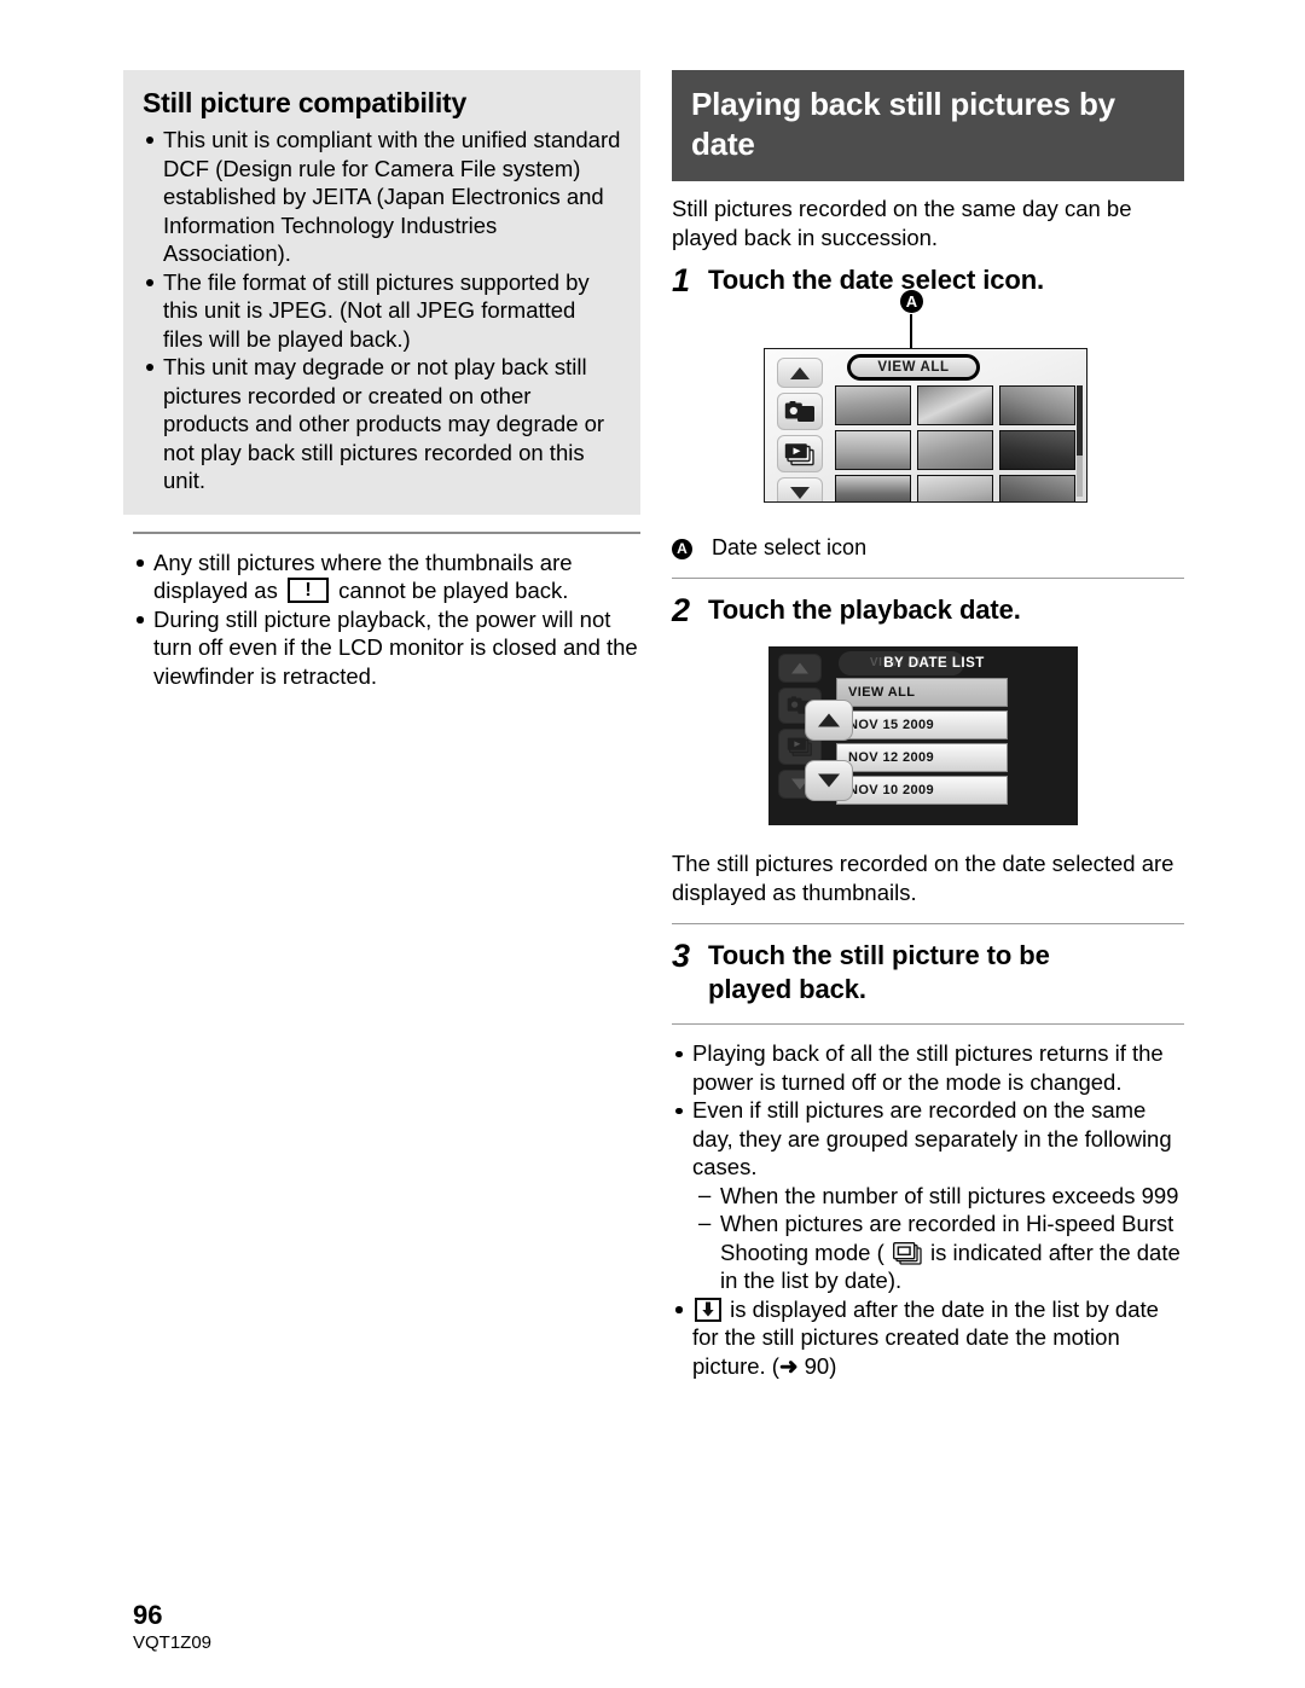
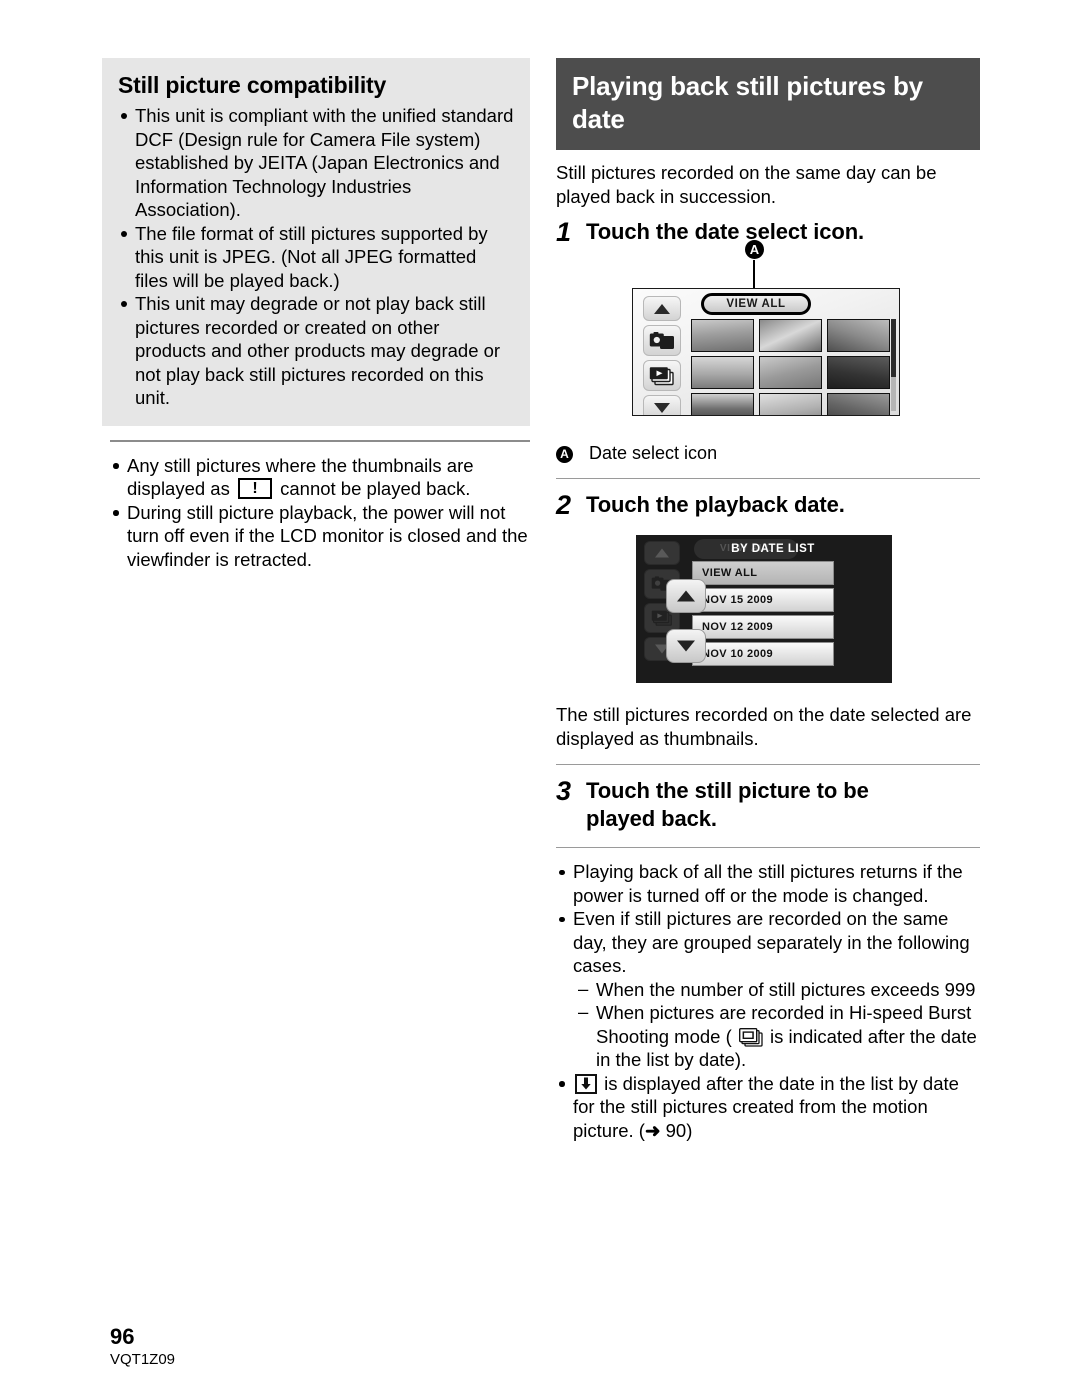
  Still picture compatibility
  This unit is compliant with the unified standard DCF (Design rule for Camera File system) established by JEITA (Japan Electronics and Information Technology Industries Association).
  The file format of still pictures supported by this unit is JPEG. (Not all JPEG formatted files will be played back.)
  This unit may degrade or not play back still pictures recorded or created on other products and other products may degrade or not play back still pictures recorded on this unit.
  Any still pictures where the thumbnails are displayed as cannot be played back.
  During still picture playback, the power will not turn off even if the LCD monitor is closed and the viewfinder is retracted.
  Playing back still pictures by date
  Still pictures recorded on the same day can be played back in succession.
  1
  Touch the date select icon.
  A
  VIEW ALL
  A Date select icon
  2
  Touch the playback date.
  VIEW ALL
  BY DATE LIST
  VIEW ALL
  NOV 15 2009
  NOV 12 2009
  NOV 10 2009
  The still pictures recorded on the date selected are displayed as thumbnails.
  3
  Touch the still picture to be played back.
  Playing back of all the still pictures returns if the power is turned off or the mode is changed.
  Even if still pictures are recorded on the same day, they are grouped separately in the following cases.
  When the number of still pictures exceeds 999
  When pictures are recorded in Hi-speed Burst Shooting mode ( is indicated after the date in the list by date).
- is displayed after the date in the list by date for the still pictures created date the motion picture. (➜ 90)
+ is displayed after the date in the list by date for the still pictures created from the motion picture. (➜ 90)
  96
  VQT1Z09
